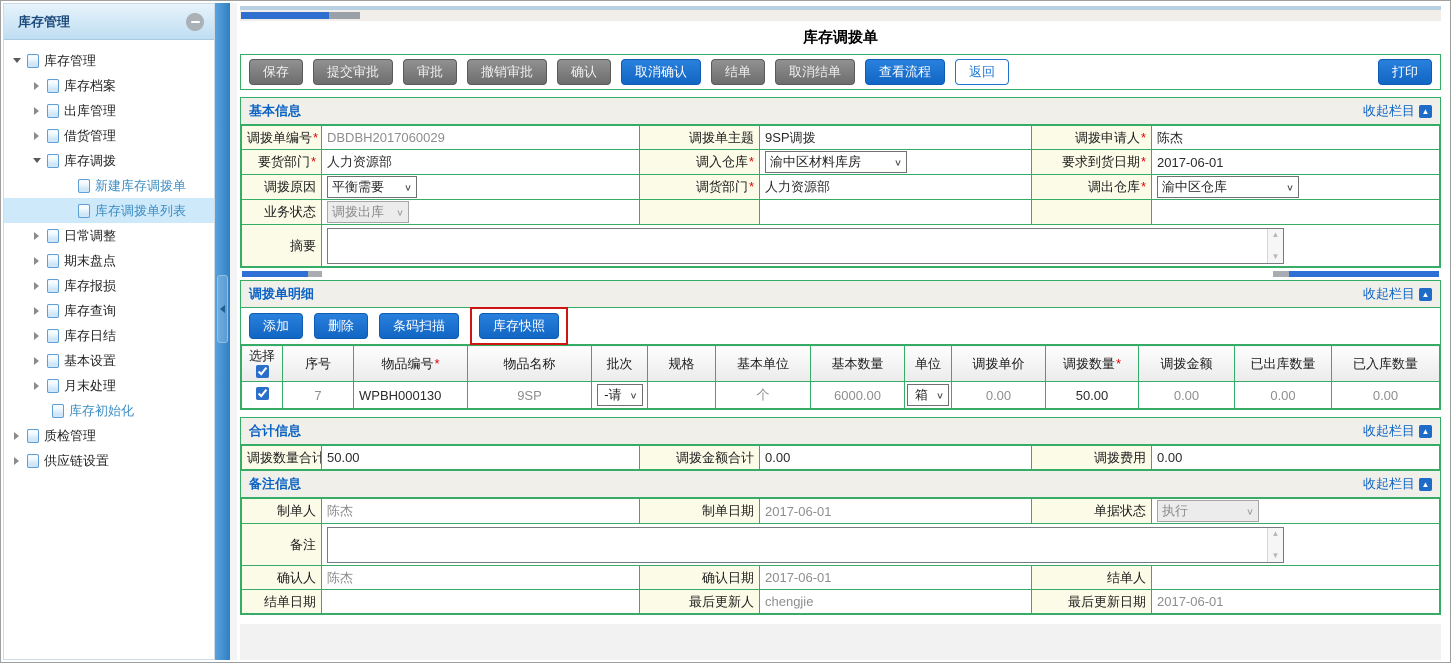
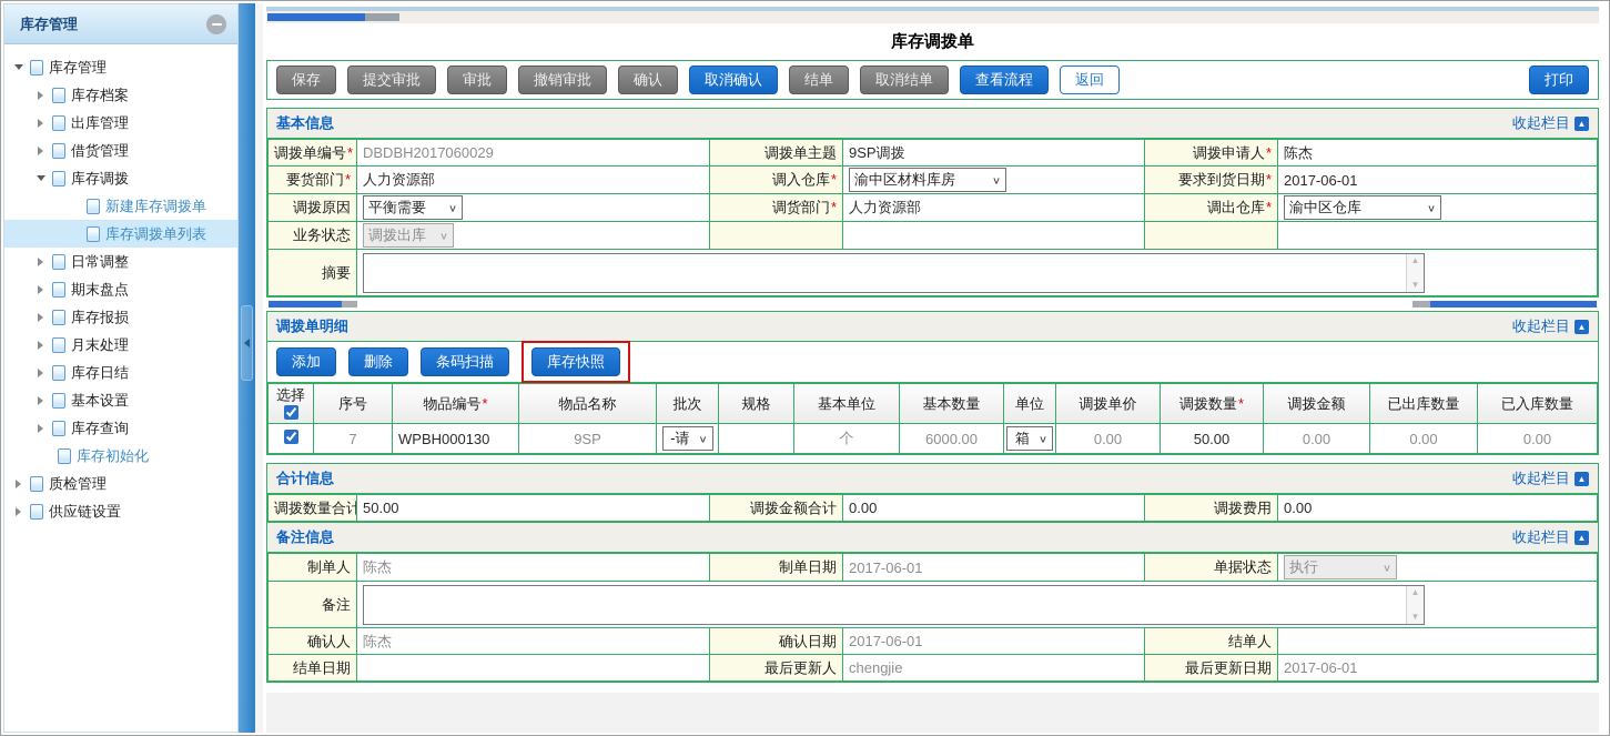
  库存管理
  库存管理
  库存档案
  出库管理
  借货管理
  库存调拨
  新建库存调拨单
  库存调拨单列表
  日常调整
  期末盘点
  库存报损
- 库存查询
+ 月末处理
  库存日结
  基本设置
- 月末处理
+ 库存查询
  库存初始化
  质检管理
  供应链设置
  库存调拨单
  保存
  提交审批
  审批
  撤销审批
  确认
  取消确认
  结单
  取消结单
  查看流程
  返回
  打印
  基本信息
  收起栏目
  ▲
  调拨单编号*	DBDBH2017060029	调拨单主题	9SP调拨	调拨申请人*	陈杰
  要货部门*	人力资源部	调入仓库*	渝中区材料库房 ∨	要求到货日期*	2017-06-01
  调拨原因	平衡需要 ∨	调货部门*	人力资源部	调出仓库*	渝中区仓库 ∨
  业务状态	调拨出库 ∨
  摘要	▲▼
  调拨单明细
  收起栏目
  ▲
  添加
  删除
  条码扫描
  库存快照
  选择	序号	物品编号*	物品名称	批次	规格	基本单位	基本数量	单位	调拨单价	调拨数量*	调拨金额	已出库数量	已入库数量
  	7	WPBH000130	9SP	-请 ∨		个	6000.00	箱 ∨	0.00	50.00	0.00	0.00	0.00
  合计信息
  收起栏目
  ▲
  调拨数量合计	50.00	调拨金额合计	0.00	调拨费用	0.00
  备注信息
  收起栏目
  ▲
  制单人	陈杰	制单日期	2017-06-01	单据状态	执行 ∨
  备注	▲▼
  确认人	陈杰	确认日期	2017-06-01	结单人
  结单日期		最后更新人	chengjie	最后更新日期	2017-06-01
